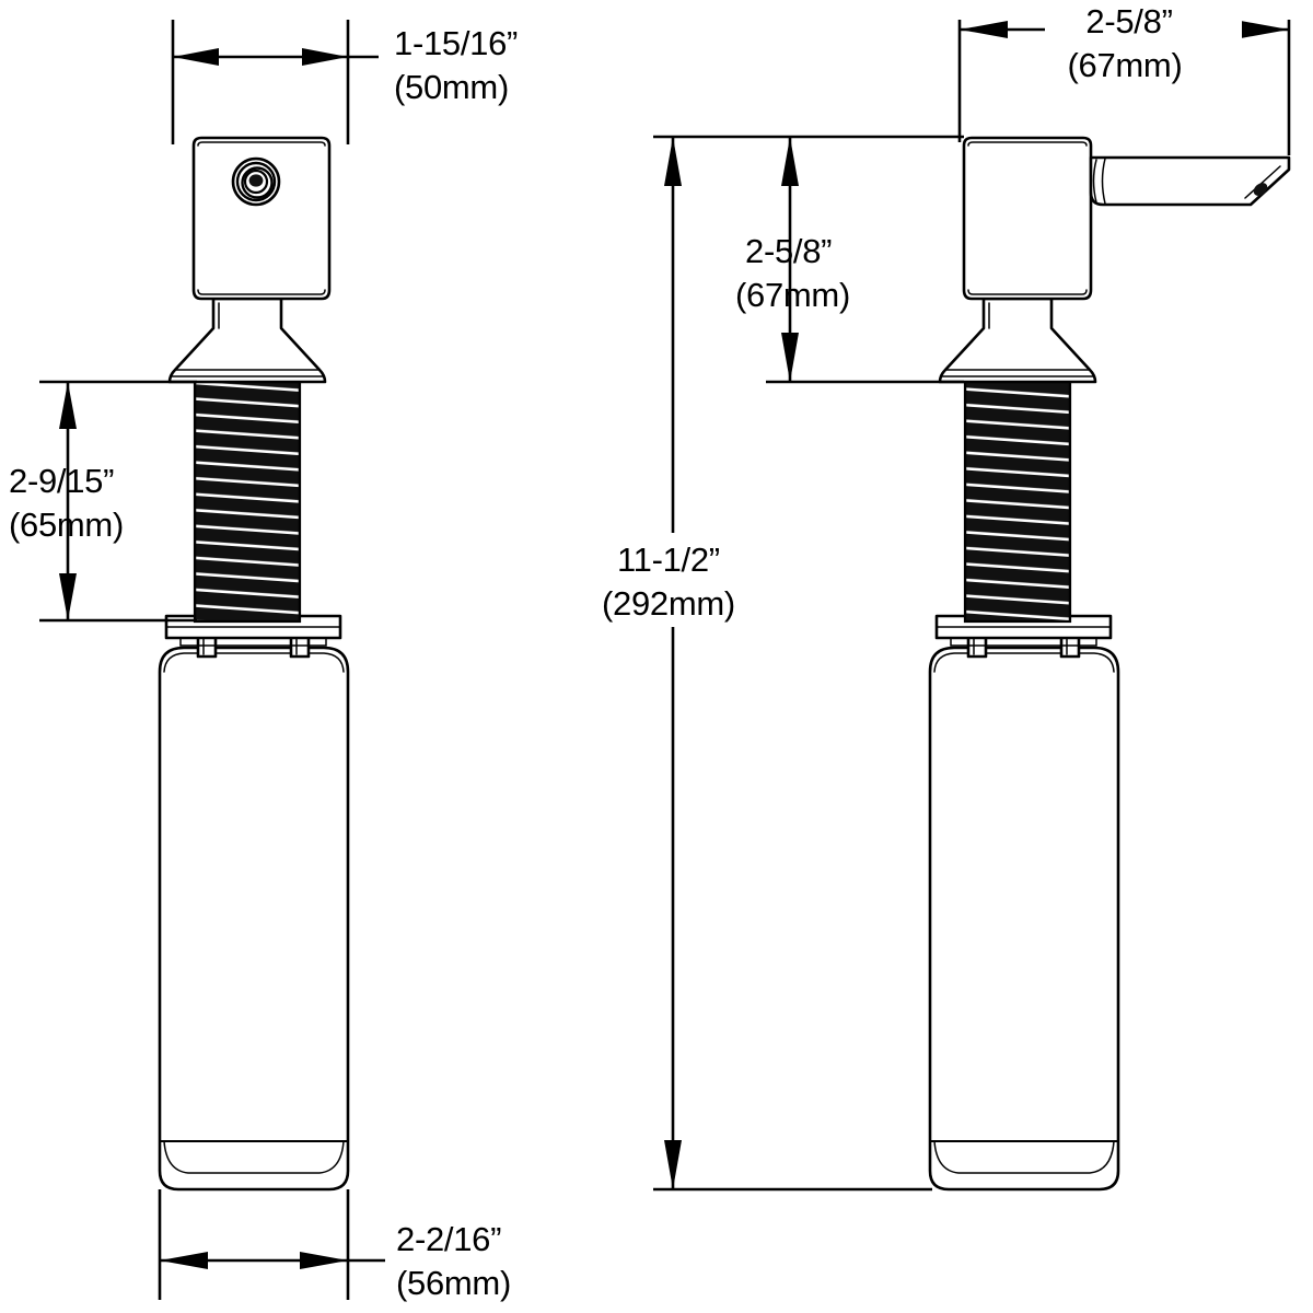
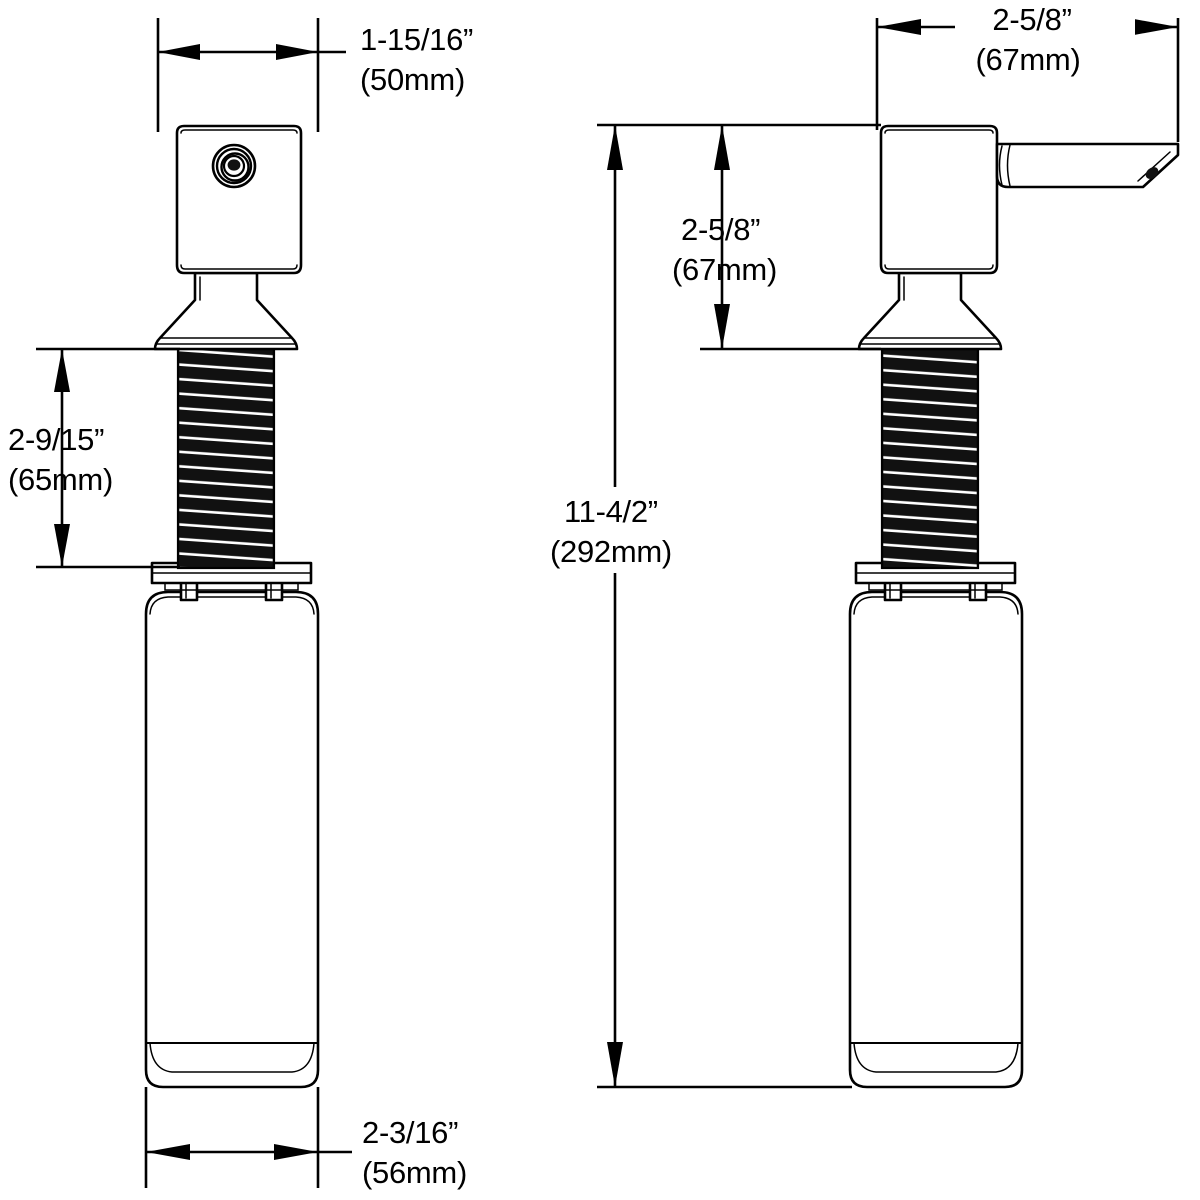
  1-15/16”
  (50mm)
  2-9/15”
  (65mm)
- 2-2/16”
+ 2-3/16”
  (56mm)
  2-5/8”
  (67mm)
  2-5/8”
  (67mm)
- 11-1/2”
+ 11-4/2”
  (292mm)
